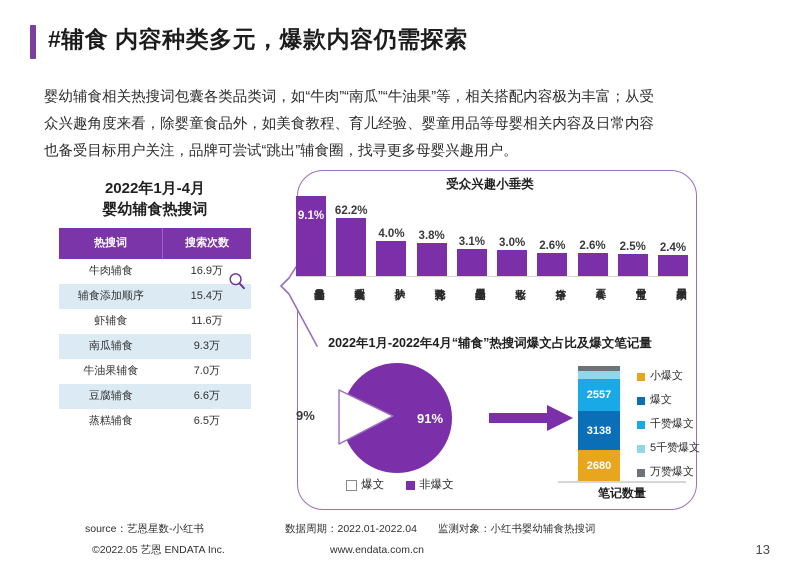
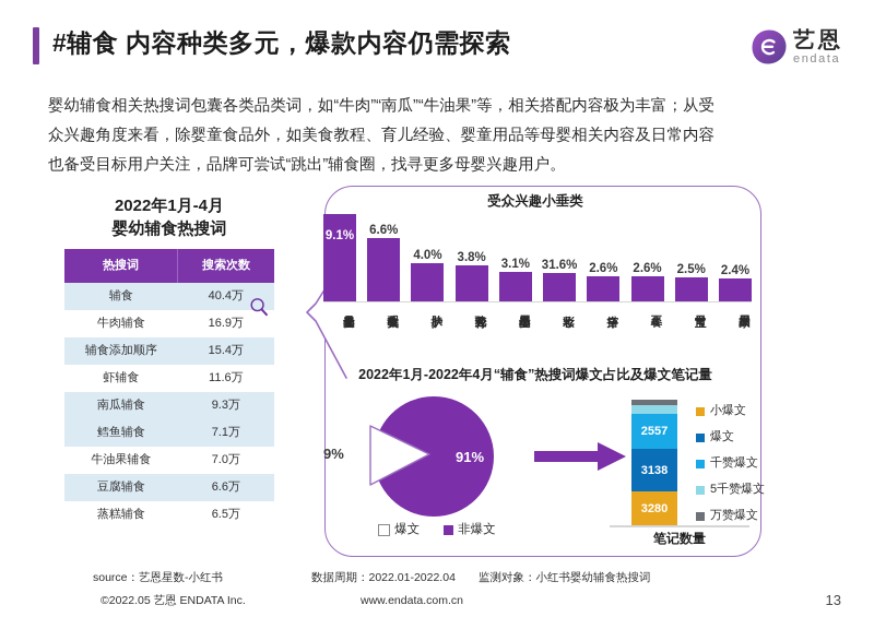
  #辅食 内容种类多元，爆款内容仍需探索
+ 艺恩
+ endata
  婴幼辅食相关热搜词包囊各类品类词，如“牛肉”“南瓜”“牛油果”等，相关搭配内容极为丰富；从受众兴趣角度来看，除婴童食品外，如美食教程、育儿经验、婴童用品等母婴相关内容及日常内容也备受目标用户关注，品牌可尝试“跳出”辅食圈，找寻更多母婴兴趣用户。
  2022年1月-4月
  婴幼辅食热搜词
  热搜词	搜索次数
+ 辅食	40.4万
  牛肉辅食	16.9万
  辅食添加顺序	15.4万
  虾辅食	11.6万
  南瓜辅食	9.3万
+ 鳕鱼辅食	7.1万
  牛油果辅食	7.0万
  豆腐辅食	6.6万
  蒸糕辅食	6.5万
  受众兴趣小垂类
  9.1%
- 62.2%
+ 6.6%
  4.0%
  3.8%
  3.1%
- 3.0%
+ 31.6%
  2.6%
  2.6%
  2.5%
  2.4%
  2022年1月-2022年4月“辅食”热搜词爆文占比及爆文笔记量
  9%
  91%
  爆文
  非爆文
  2557
  3138
- 2680
+ 3280
  笔记数量
  小爆文
  爆文
  千赞爆文
  5千赞爆文
  万赞爆文
  source：艺恩星数-小红书
  数据周期：2022.01-2022.04
  监测对象：小红书婴幼辅食热搜词
  ©2022.05 艺恩 ENDATA Inc.
  www.endata.com.cn
  13
